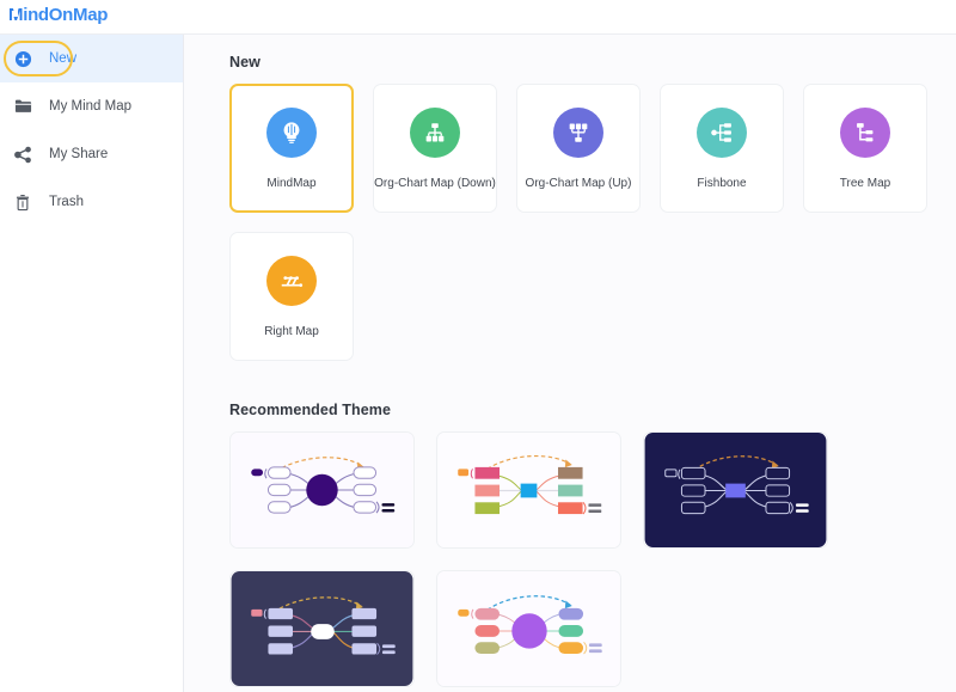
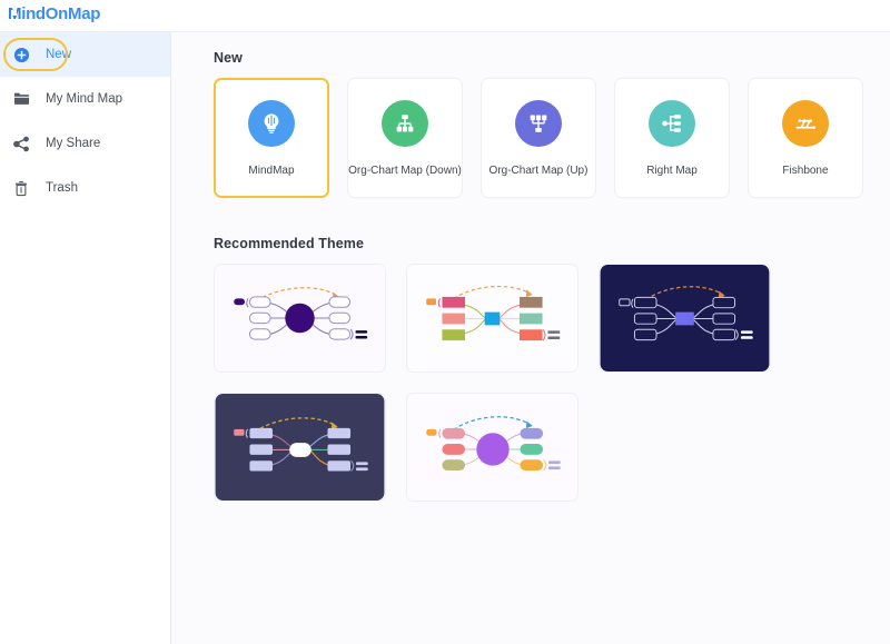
  MindOnMap
  New
  My Mind Map
  My Share
  Trash
  New
  MindMap
  Org-Chart Map (Down)
  Org-Chart Map (Up)
- Fishbone
+ Right Map
- Tree Map
- Right Map
+ Fishbone
  Recommended Theme
